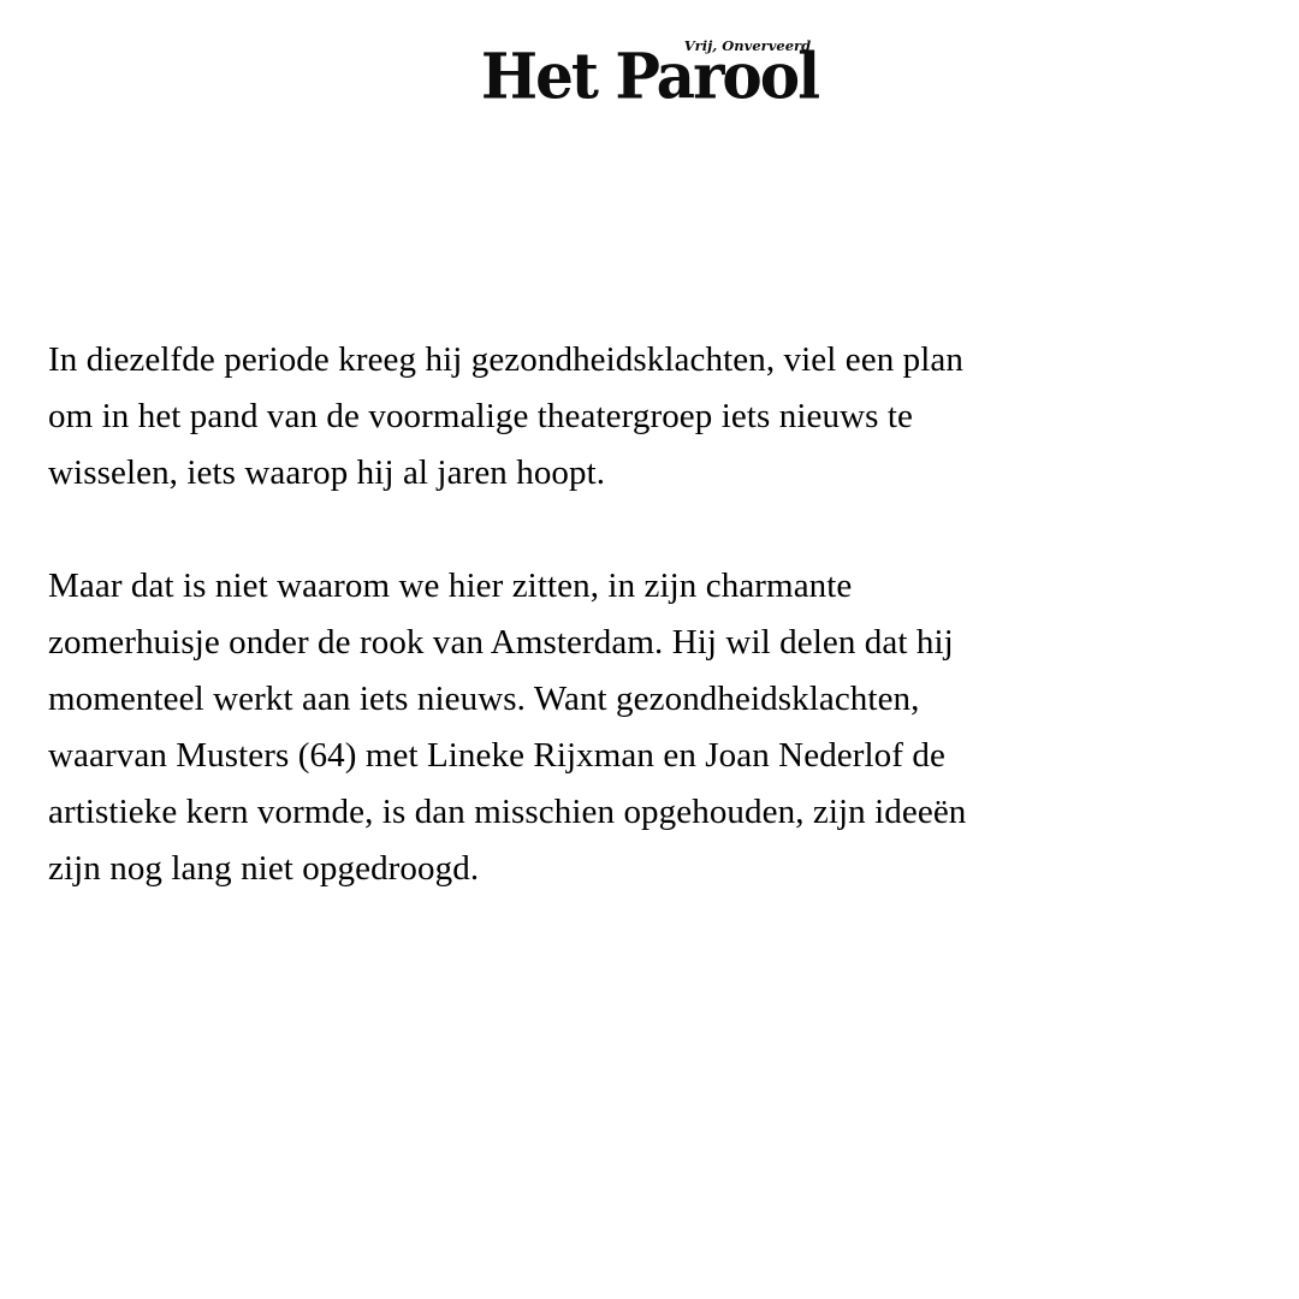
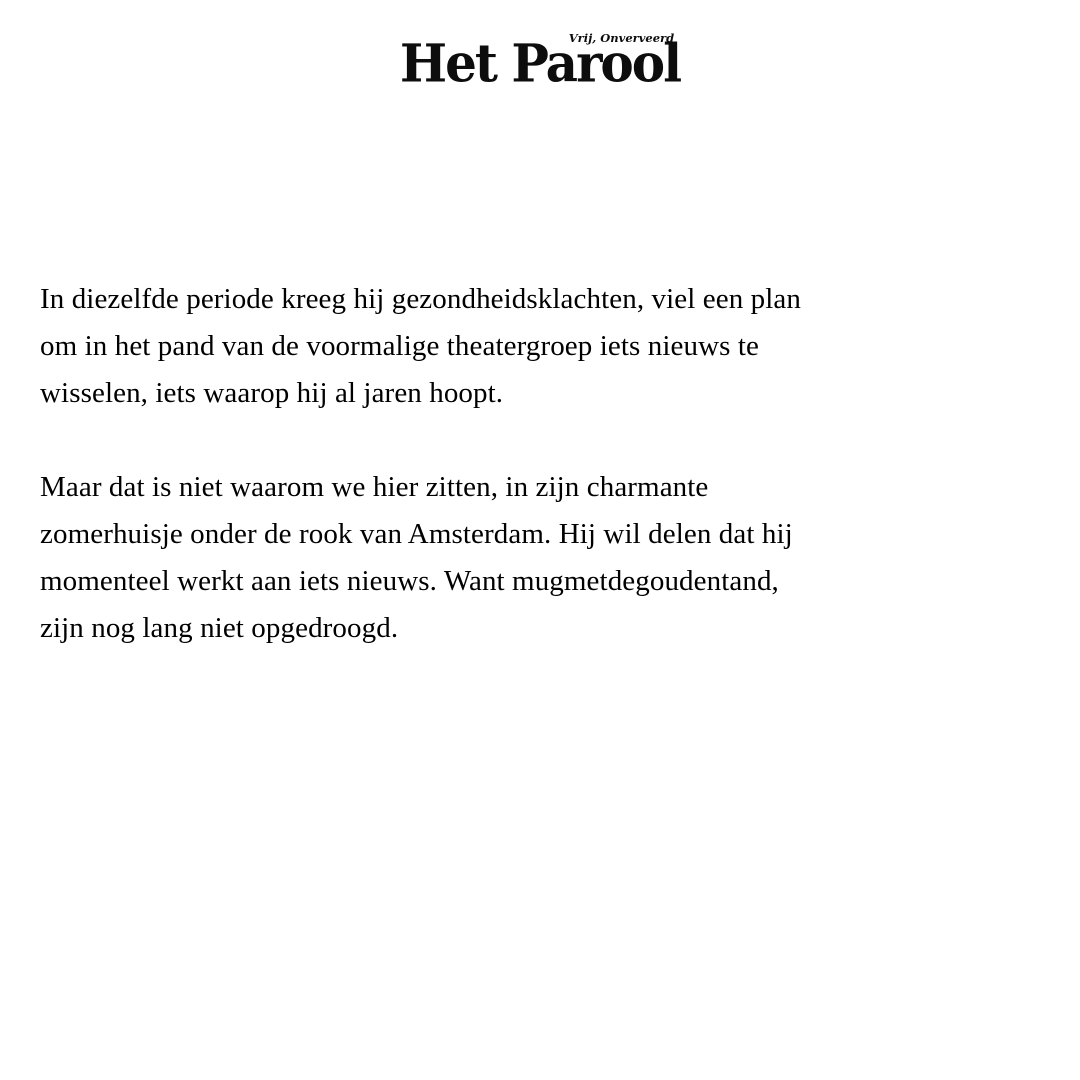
  Vrij, Onverveerd
  Het Parool
  In diezelfde periode kreeg hij gezondheidsklachten, viel een plan
  om in het pand van de voormalige theatergroep iets nieuws te
  wisselen, iets waarop hij al jaren hoopt.
  Maar dat is niet waarom we hier zitten, in zijn charmante
  zomerhuisje onder de rook van Amsterdam. Hij wil delen dat hij
- momenteel werkt aan iets nieuws. Want gezondheidsklachten,
+ momenteel werkt aan iets nieuws. Want mugmetdegoudentand,
- waarvan Musters (64) met Lineke Rijxman en Joan Nederlof de
- artistieke kern vormde, is dan misschien opgehouden, zijn ideeën
  zijn nog lang niet opgedroogd.
